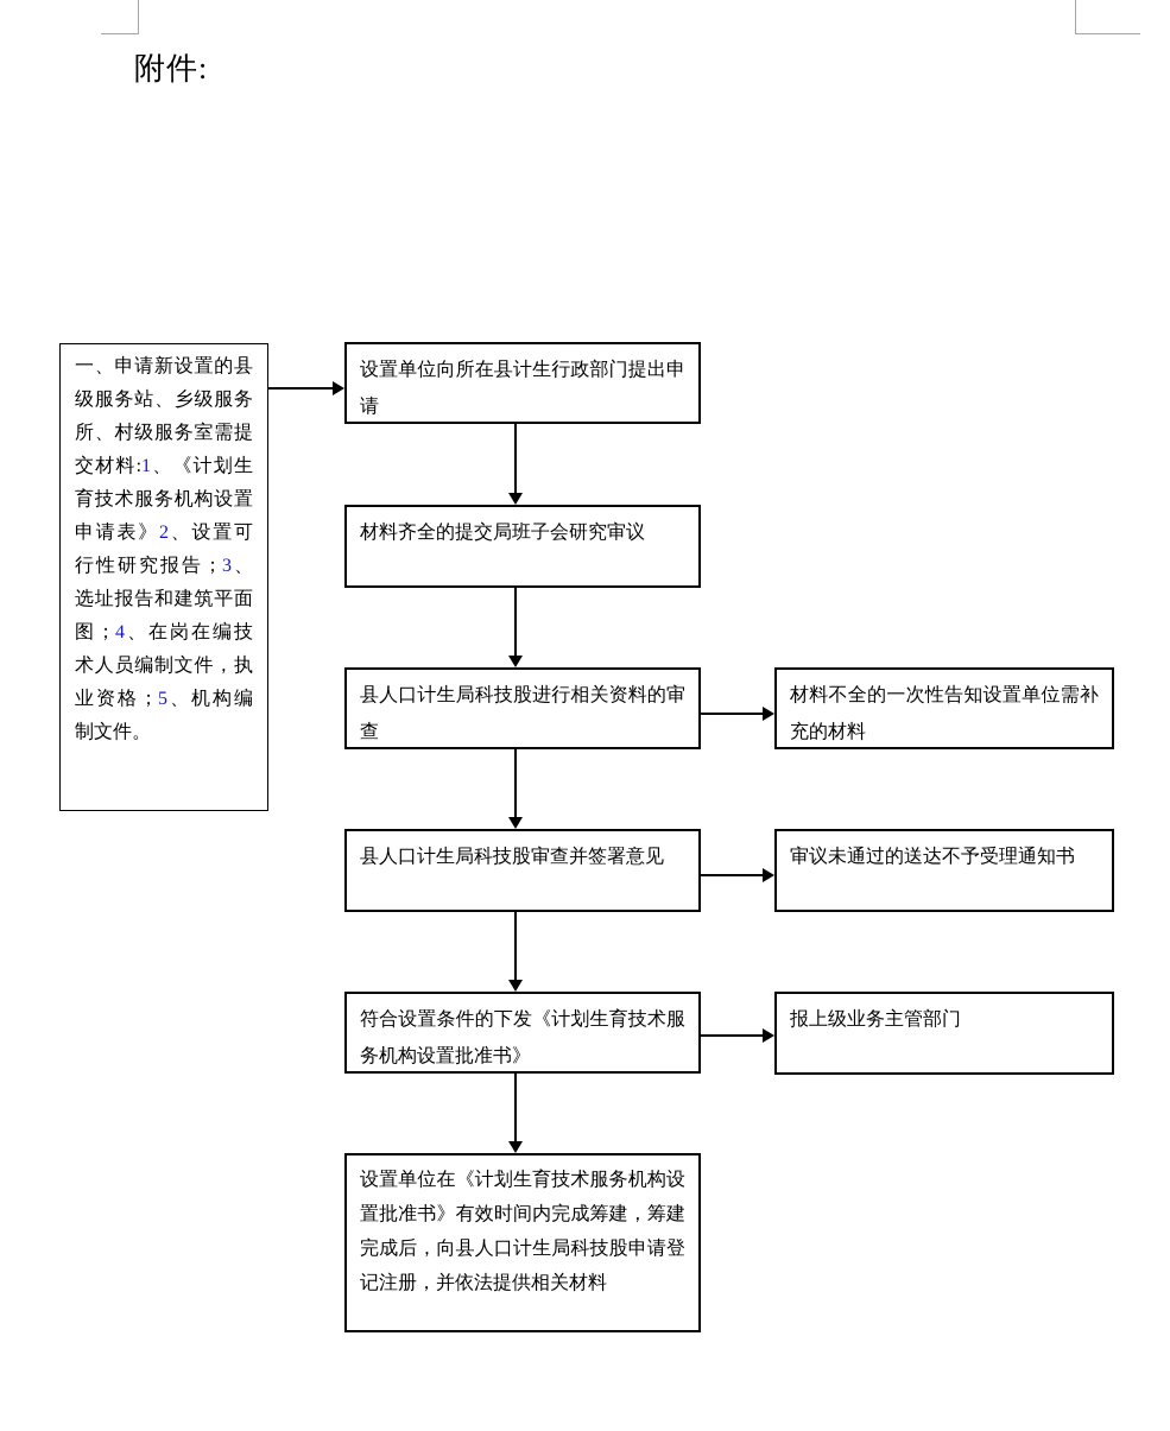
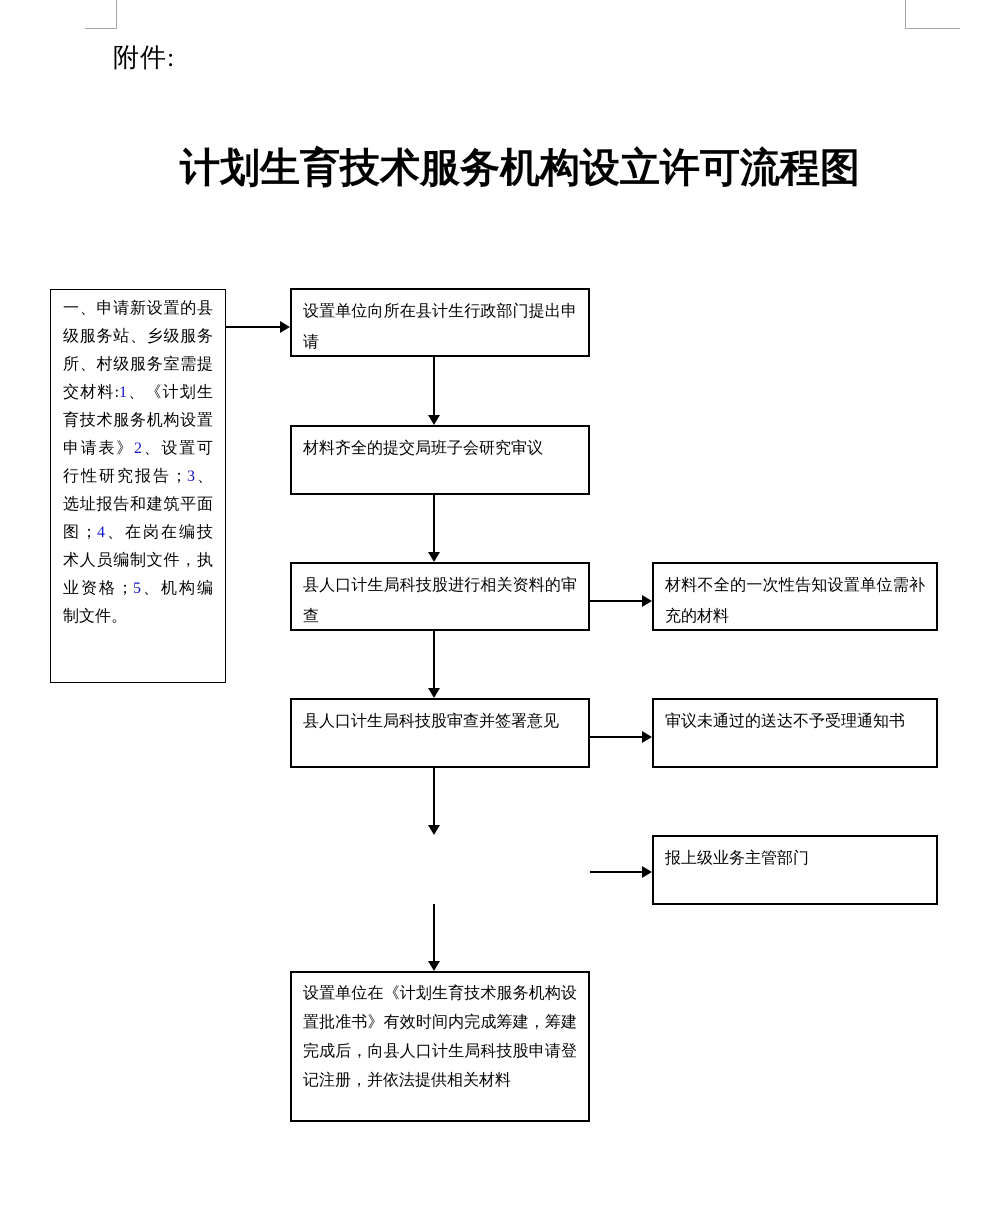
  附件:
+ 计划生育技术服务机构设立许可流程图
  一、申请新设置的县级服务站、乡级服务所、村级服务室需提交材料:1、《计划生育技术服务机构设置申请表》2、设置可行性研究报告；3、选址报告和建筑平面图；4、在岗在编技术人员编制文件，执业资格；5、机构编制文件。
  设置单位向所在县计生行政部门提出申请
  材料齐全的提交局班子会研究审议
  县人口计生局科技股进行相关资料的审查
  县人口计生局科技股审查并签署意见
- 符合设置条件的下发《计划生育技术服务机构设置批准书》
  设置单位在《计划生育技术服务机构设置批准书》有效时间内完成筹建，筹建完成后，向县人口计生局科技股申请登记注册，并依法提供相关材料
  材料不全的一次性告知设置单位需补充的材料
  审议未通过的送达不予受理通知书
  报上级业务主管部门
